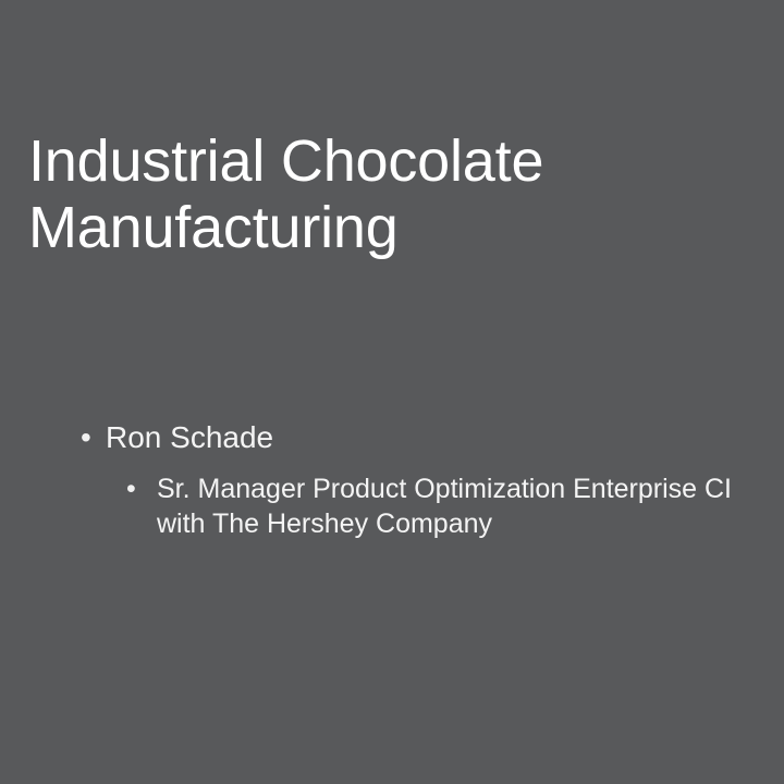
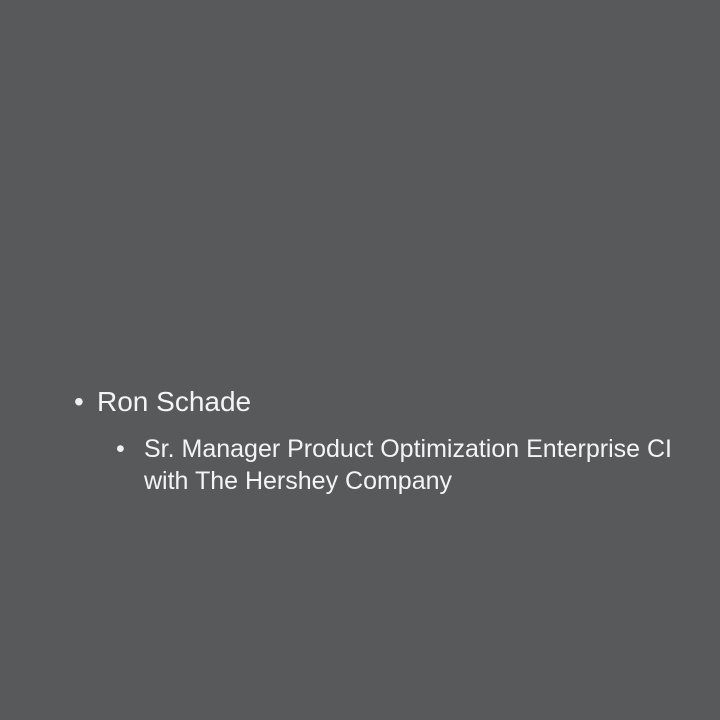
- Industrial Chocolate Manufacturing
  •
  Ron Schade
  •
  Sr. Manager Product Optimization Enterprise CI with The Hershey Company
